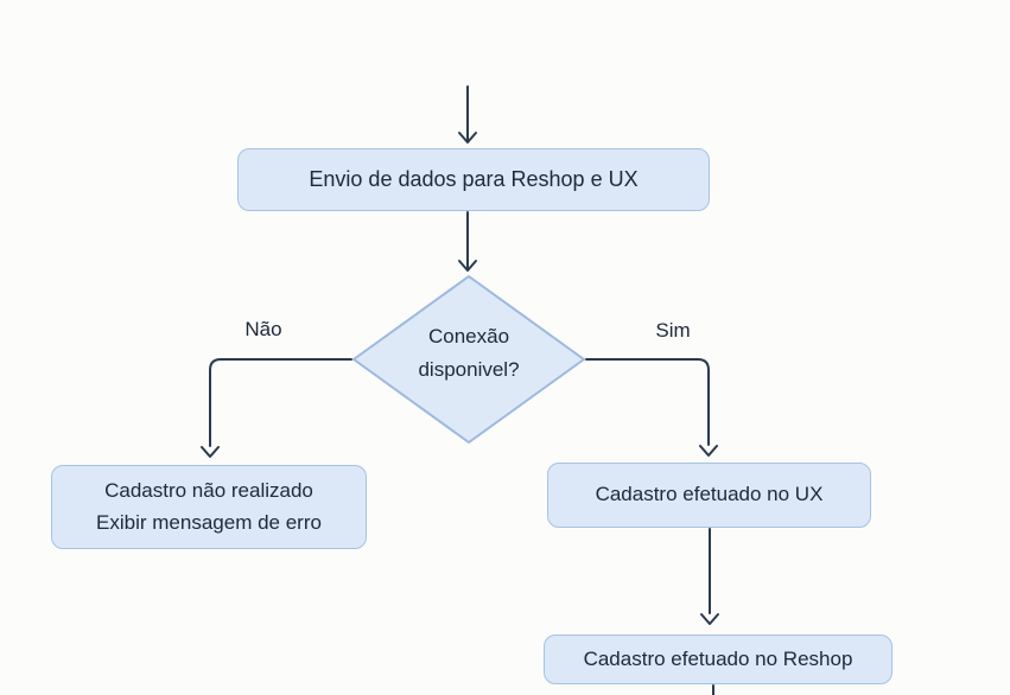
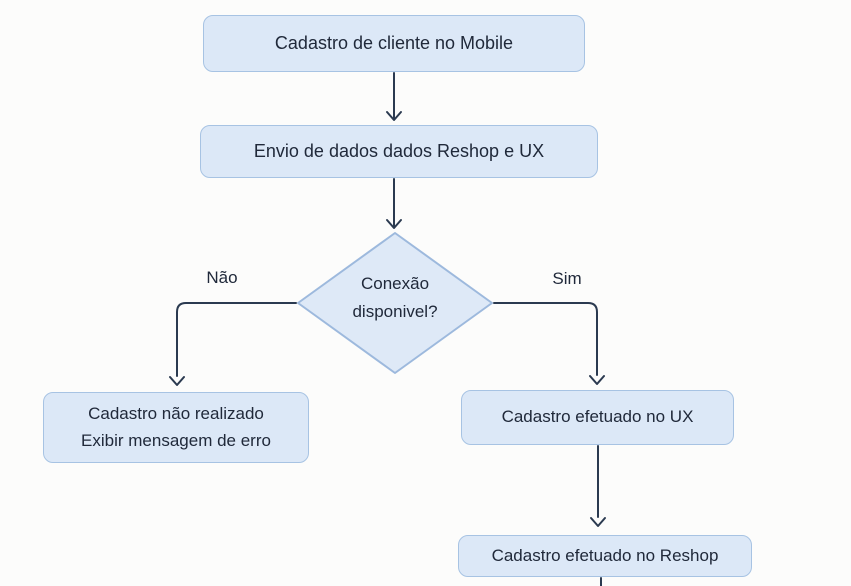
+ Cadastro de cliente no Mobile
- Envio de dados para Reshop e UX
+ Envio de dados dados Reshop e UX
  Conexão
  disponivel?
  Não
  Sim
  Cadastro não realizado
  Exibir mensagem de erro
  Cadastro efetuado no UX
  Cadastro efetuado no Reshop
